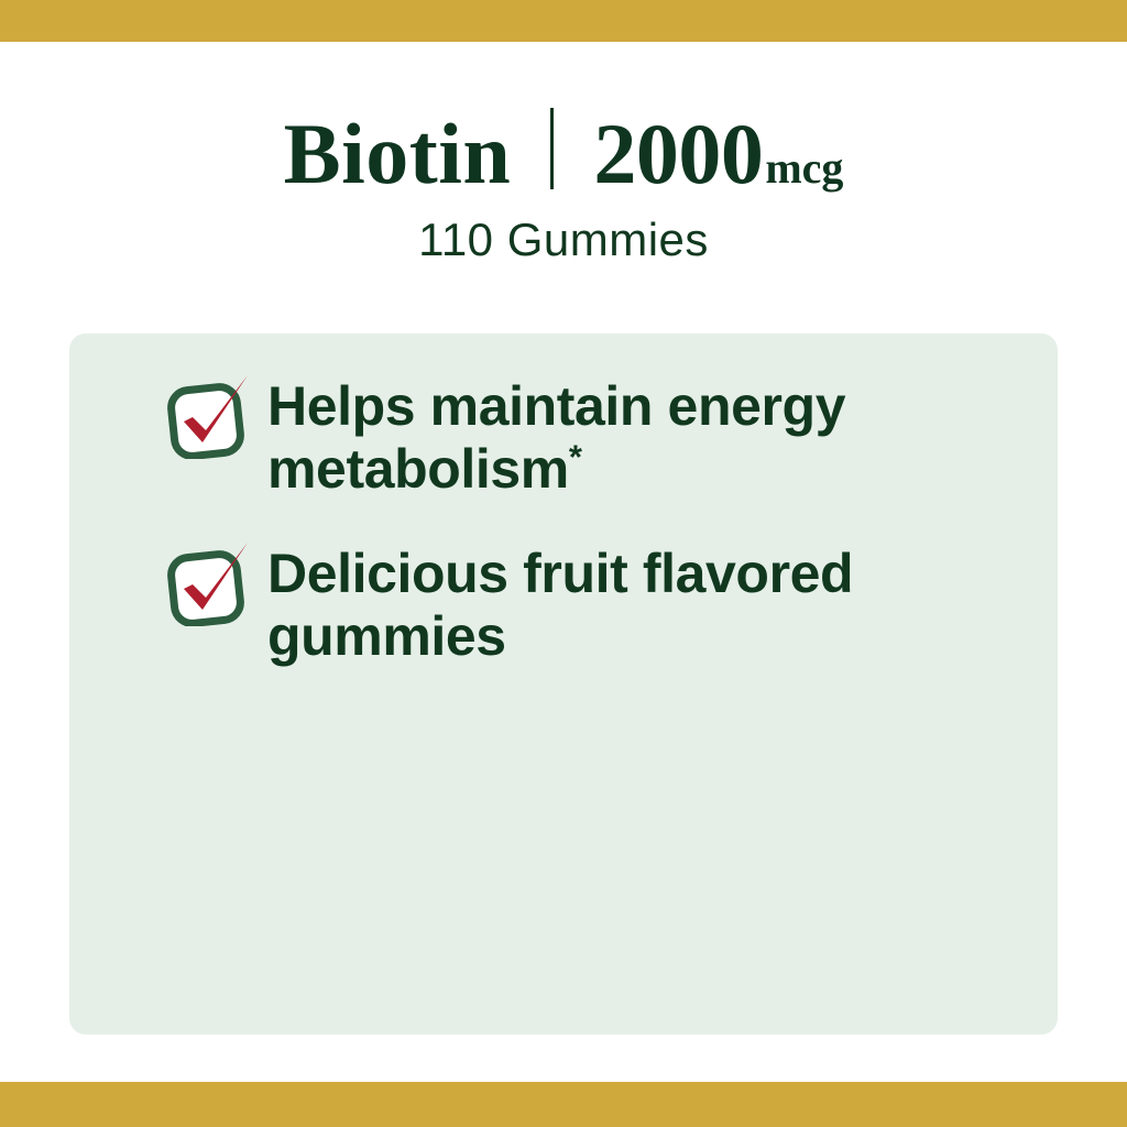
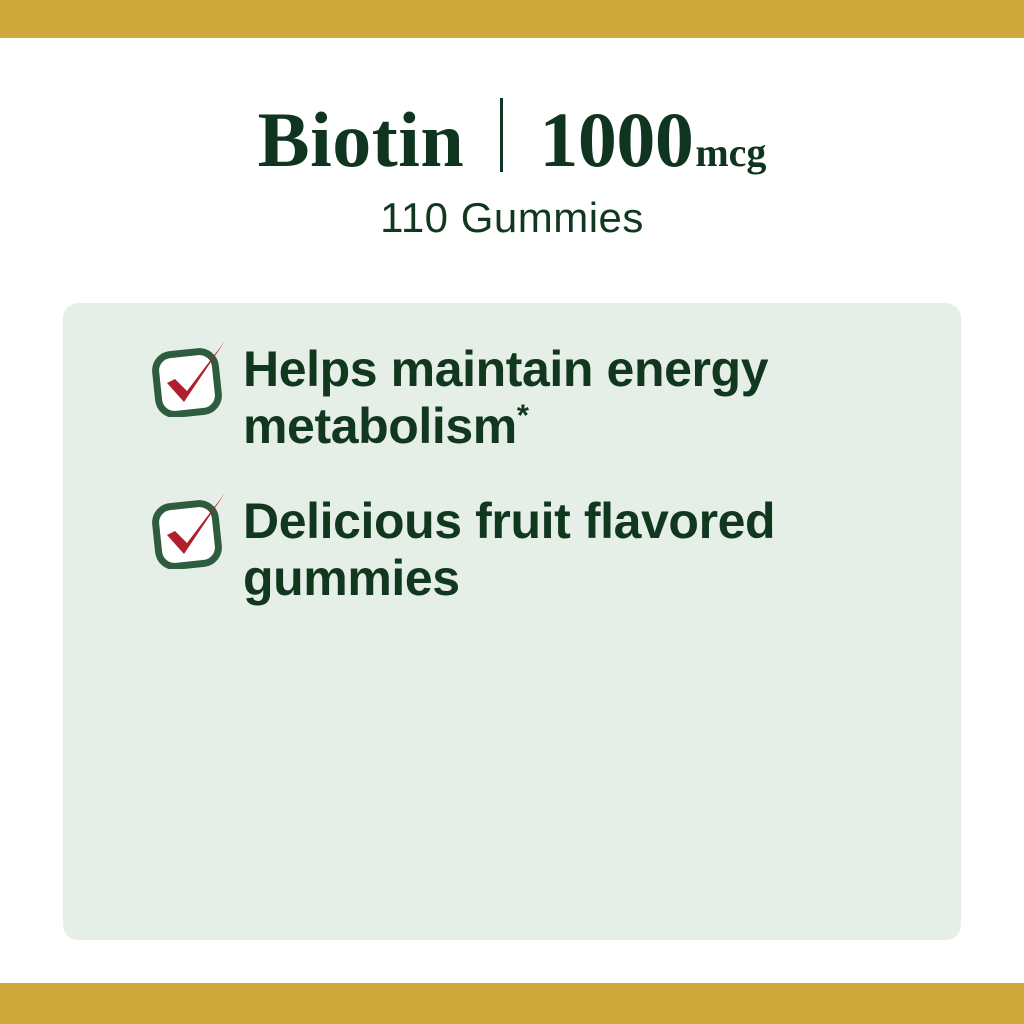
  Biotin
- 2000
+ 1000
  mcg
  110 Gummies
  Helps maintain energy metabolism*
  Delicious fruit flavored gummies
